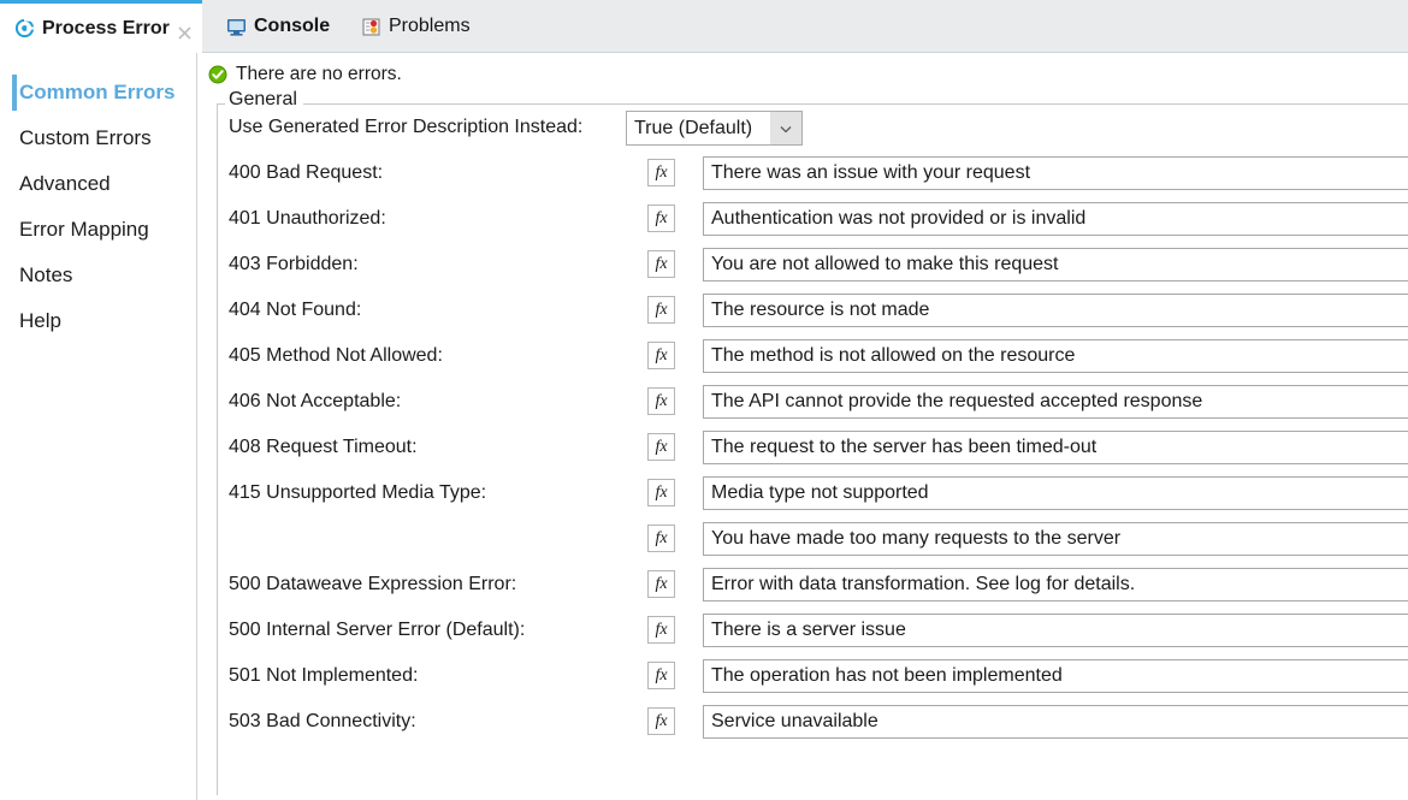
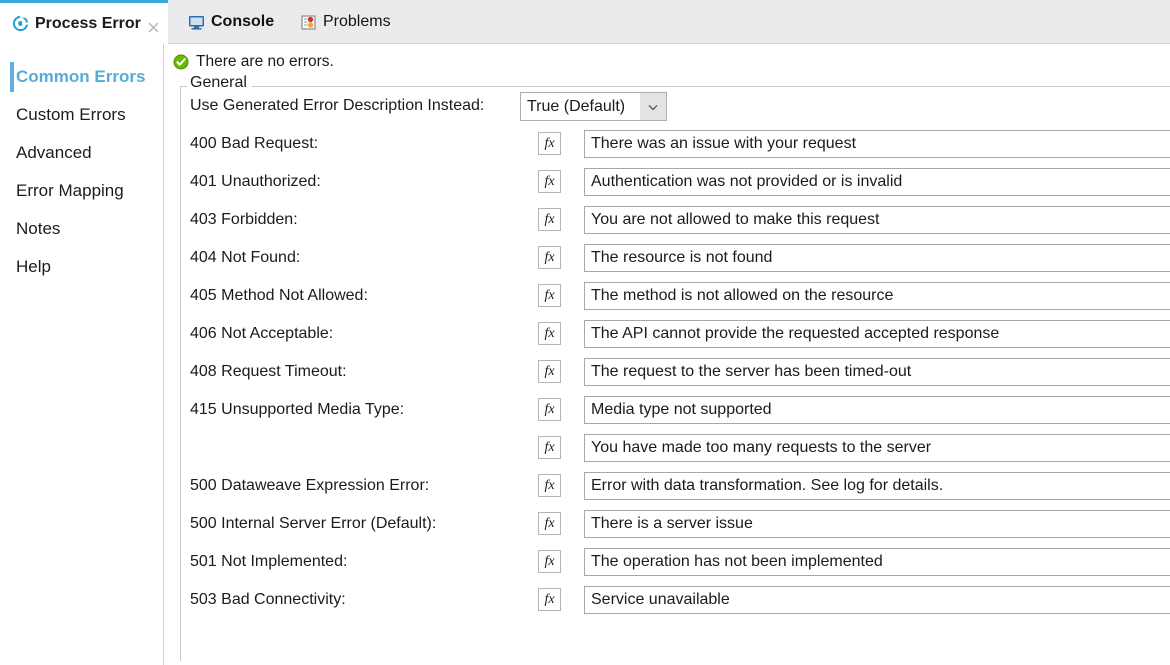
  Process Error
  Console
  Problems
  Common Errors
  Custom Errors
  Advanced
  Error Mapping
  Notes
  Help
  There are no errors.
  General
  Use Generated Error Description Instead:
  True (Default)
  400 Bad Request:
  fx
  There was an issue with your request
  401 Unauthorized:
  fx
  Authentication was not provided or is invalid
  403 Forbidden:
  fx
  You are not allowed to make this request
  404 Not Found:
  fx
- The resource is not made
+ The resource is not found
  405 Method Not Allowed:
  fx
  The method is not allowed on the resource
  406 Not Acceptable:
  fx
  The API cannot provide the requested accepted response
  408 Request Timeout:
  fx
  The request to the server has been timed-out
  415 Unsupported Media Type:
  fx
  Media type not supported
  fx
  You have made too many requests to the server
  500 Dataweave Expression Error:
  fx
  Error with data transformation. See log for details.
  500 Internal Server Error (Default):
  fx
  There is a server issue
  501 Not Implemented:
  fx
  The operation has not been implemented
  503 Bad Connectivity:
  fx
  Service unavailable
